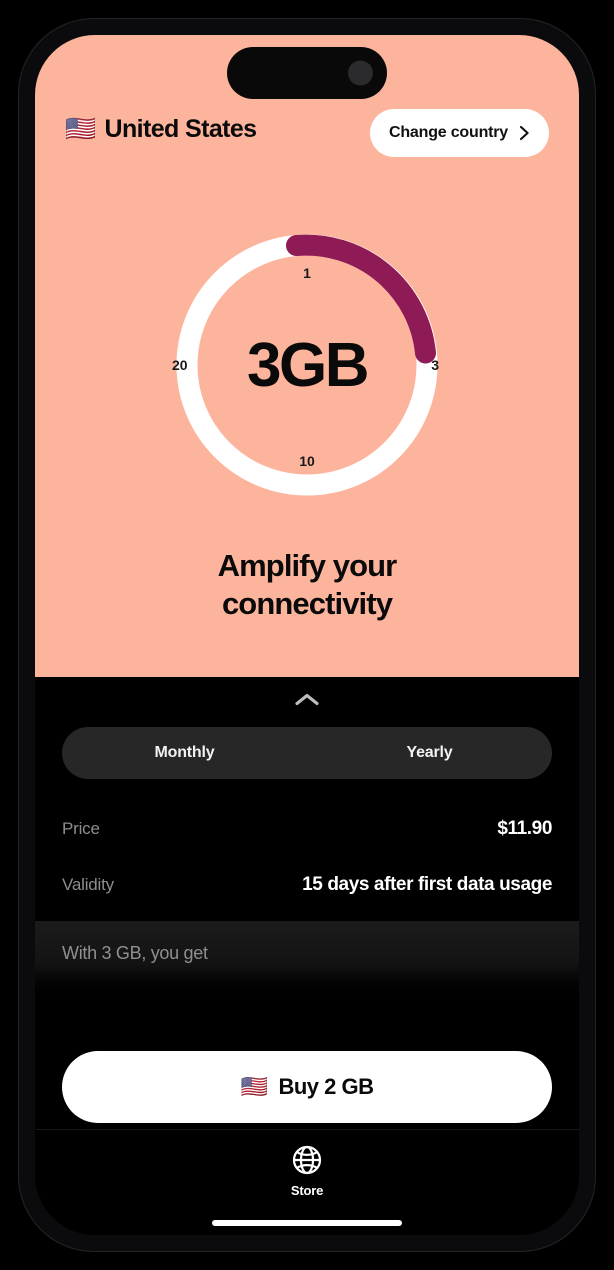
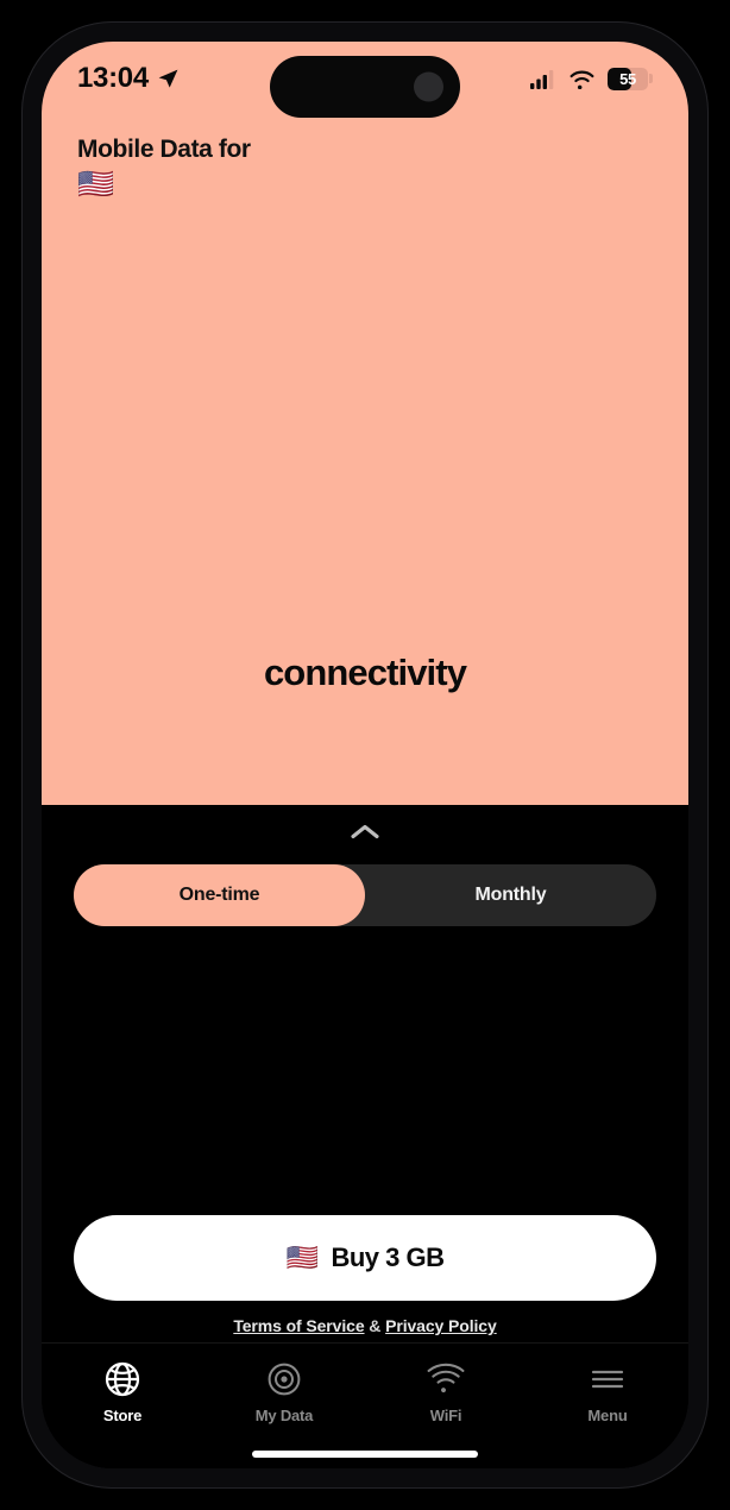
+ 13:04
+ 55
+ Mobile Data for
  🇺🇸
- United States
- Change country
- 3GB
- 1
- 3
- 10
- 20
- Amplify your
  connectivity
+ One-time
  Monthly
- Yearly
- Price
- $11.90
- Validity
- 15 days after first data usage
- With 3 GB, you get
  🇺🇸
- Buy 2 GB
+ Buy 3 GB
+ Terms of Service & Privacy Policy
  Store
+ My Data
+ WiFi
+ Menu
